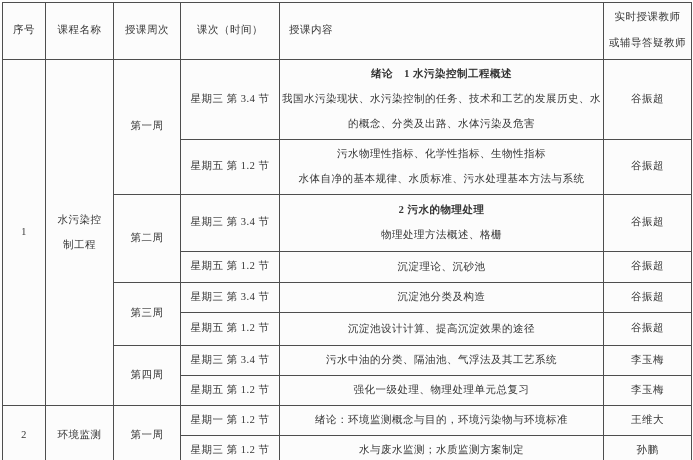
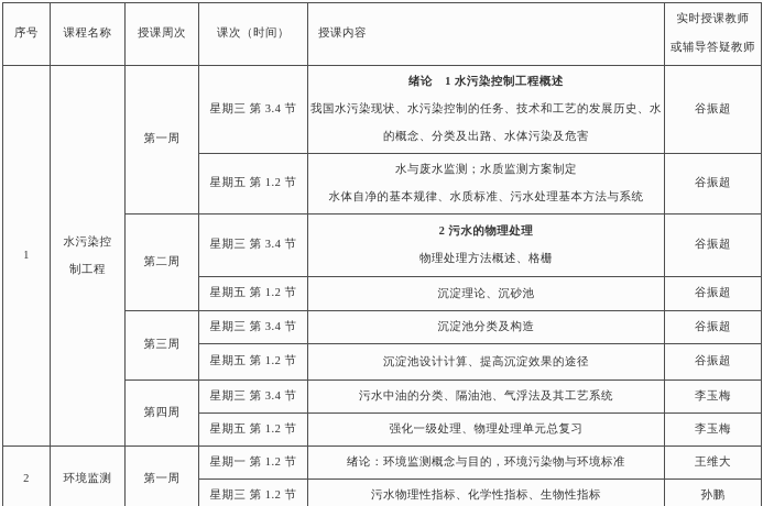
  序号	课程名称	授课周次	课次（时间）	授课内容	实时授课教师 或辅导答疑教师
  1	水污染控制工程	第一周	星期三 第 3.4 节	绪论 1 水污染控制工程概述 我国水污染现状、水污染控制的任务、技术和工艺的发展历史、水的概念、分类及出路、水体污染及危害	谷振超
- 星期五 第 1.2 节	污水物理性指标、化学性指标、生物性指标 水体自净的基本规律、水质标准、污水处理基本方法与系统	谷振超
+ 星期五 第 1.2 节	水与废水监测；水质监测方案制定 水体自净的基本规律、水质标准、污水处理基本方法与系统	谷振超
  第二周	星期三 第 3.4 节	2 污水的物理处理 物理处理方法概述、格栅	谷振超
  星期五 第 1.2 节	沉淀理论、沉砂池	谷振超
  第三周	星期三 第 3.4 节	沉淀池分类及构造	谷振超
  星期五 第 1.2 节	沉淀池设计计算、提高沉淀效果的途径	谷振超
  第四周	星期三 第 3.4 节	污水中油的分类、隔油池、气浮法及其工艺系统	李玉梅
  星期五 第 1.2 节	强化一级处理、物理处理单元总复习	李玉梅
  2	环境监测	第一周	星期一 第 1.2 节	绪论：环境监测概念与目的，环境污染物与环境标准	王维大
- 星期三 第 1.2 节	水与废水监测；水质监测方案制定	孙鹏
+ 星期三 第 1.2 节	污水物理性指标、化学性指标、生物性指标	孙鹏
